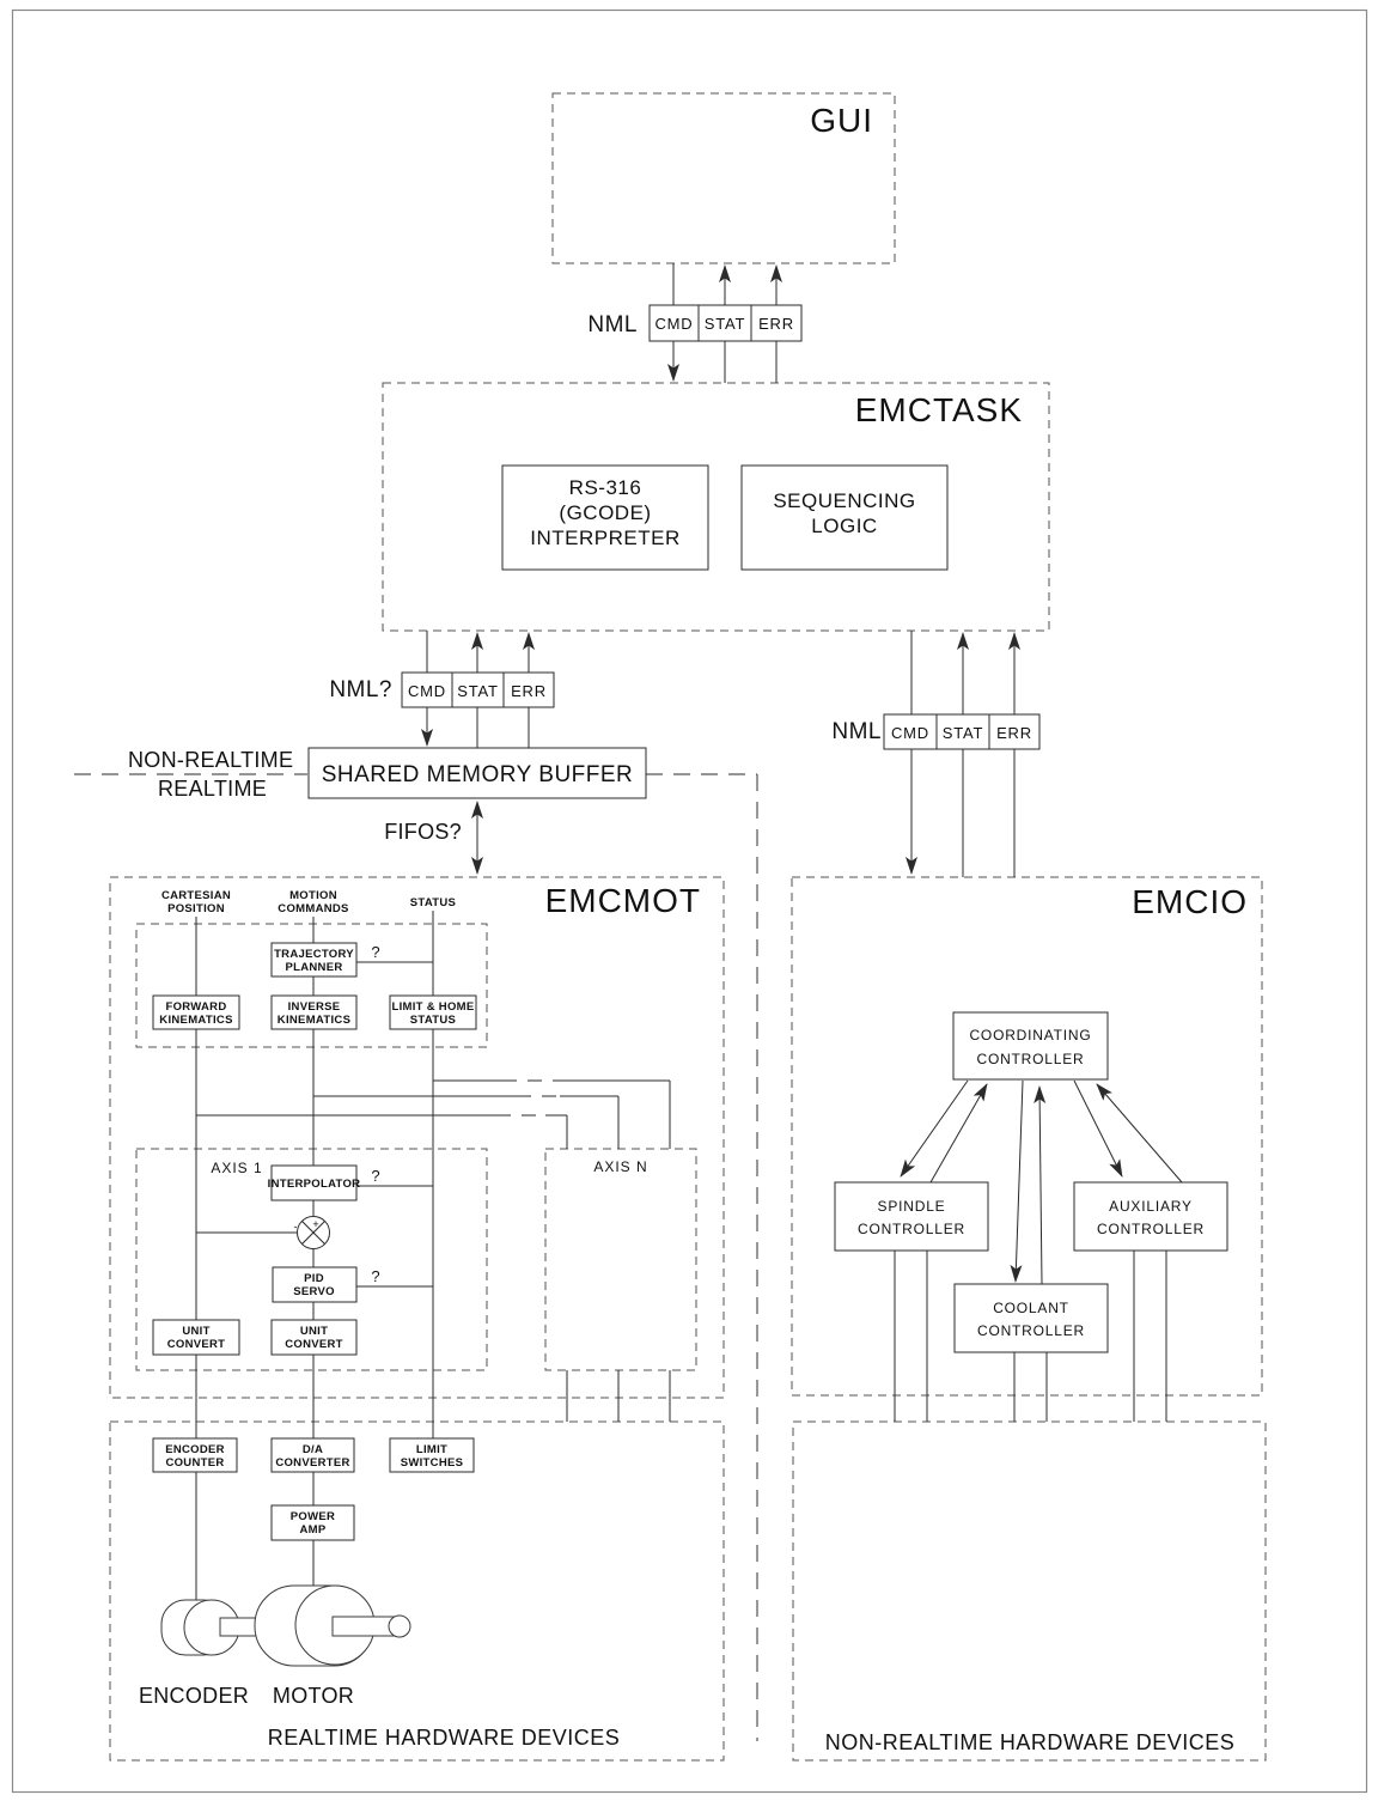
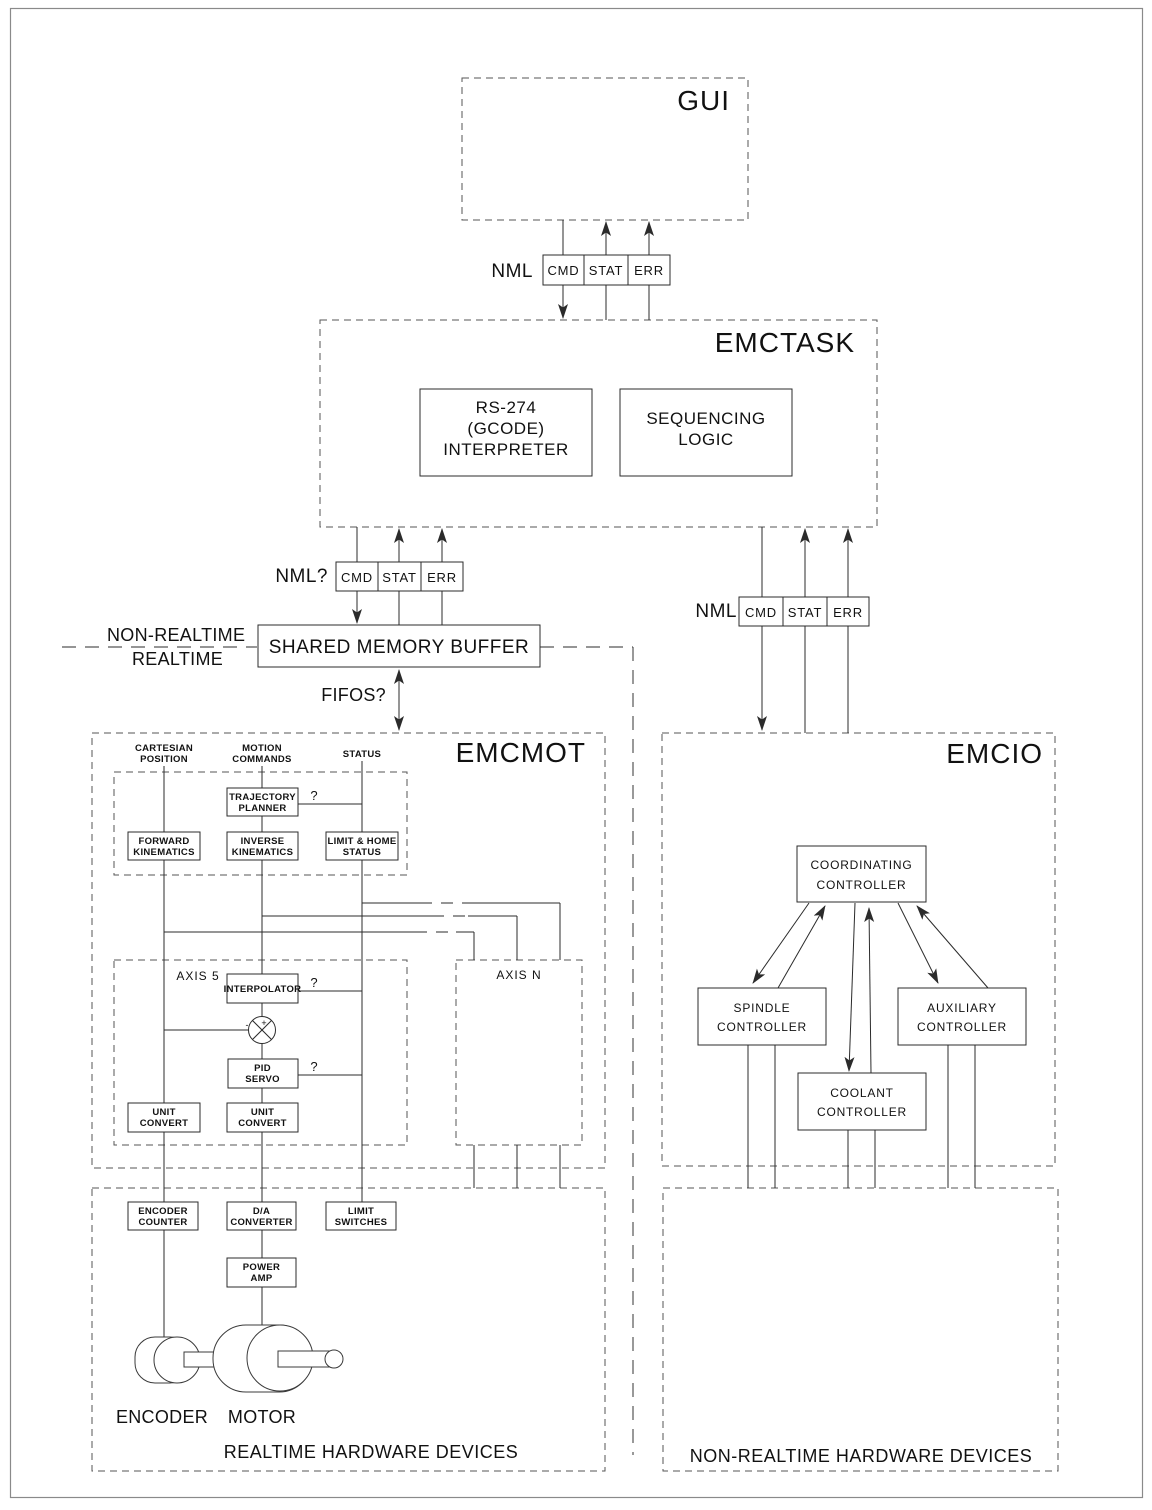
  GUI
  NML
  CMD
  STAT
  ERR
  EMCTASK
- RS-316
+ RS-274
  (GCODE)
  INTERPRETER
  SEQUENCING
  LOGIC
  NML?
  CMD
  STAT
  ERR
  NML
  CMD
  STAT
  ERR
  NON-REALTIME
  REALTIME
  SHARED MEMORY BUFFER
  FIFOS?
  EMCMOT
  CARTESIAN
  POSITION
  MOTION
  COMMANDS
  STATUS
  TRAJECTORY
  PLANNER
  ?
  FORWARD
  KINEMATICS
  INVERSE
  KINEMATICS
  LIMIT & HOME
  STATUS
- AXIS 1
+ AXIS 5
  AXIS N
  INTERPOLATOR
  ?
  +
  -
  PID
  SERVO
  ?
  UNIT
  CONVERT
  UNIT
  CONVERT
  EMCIO
  COORDINATING
  CONTROLLER
  SPINDLE
  CONTROLLER
  AUXILIARY
  CONTROLLER
  COOLANT
  CONTROLLER
  ENCODER
  COUNTER
  D/A
  CONVERTER
  LIMIT
  SWITCHES
  POWER
  AMP
  ENCODER
  MOTOR
  REALTIME HARDWARE DEVICES
  NON-REALTIME HARDWARE DEVICES
